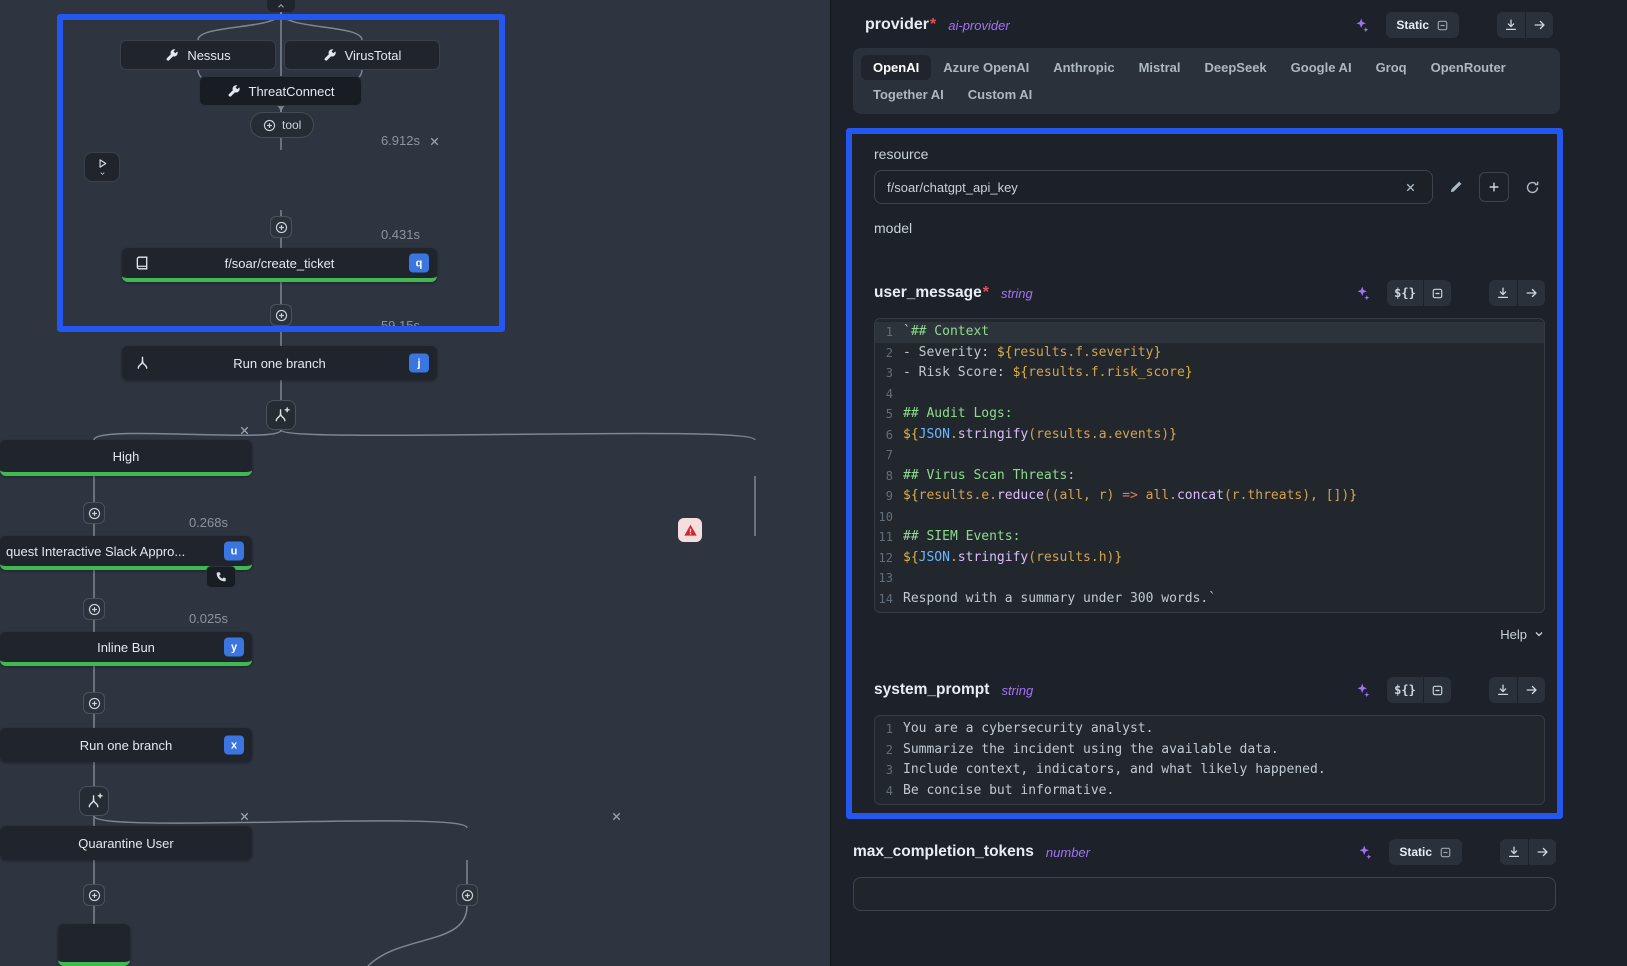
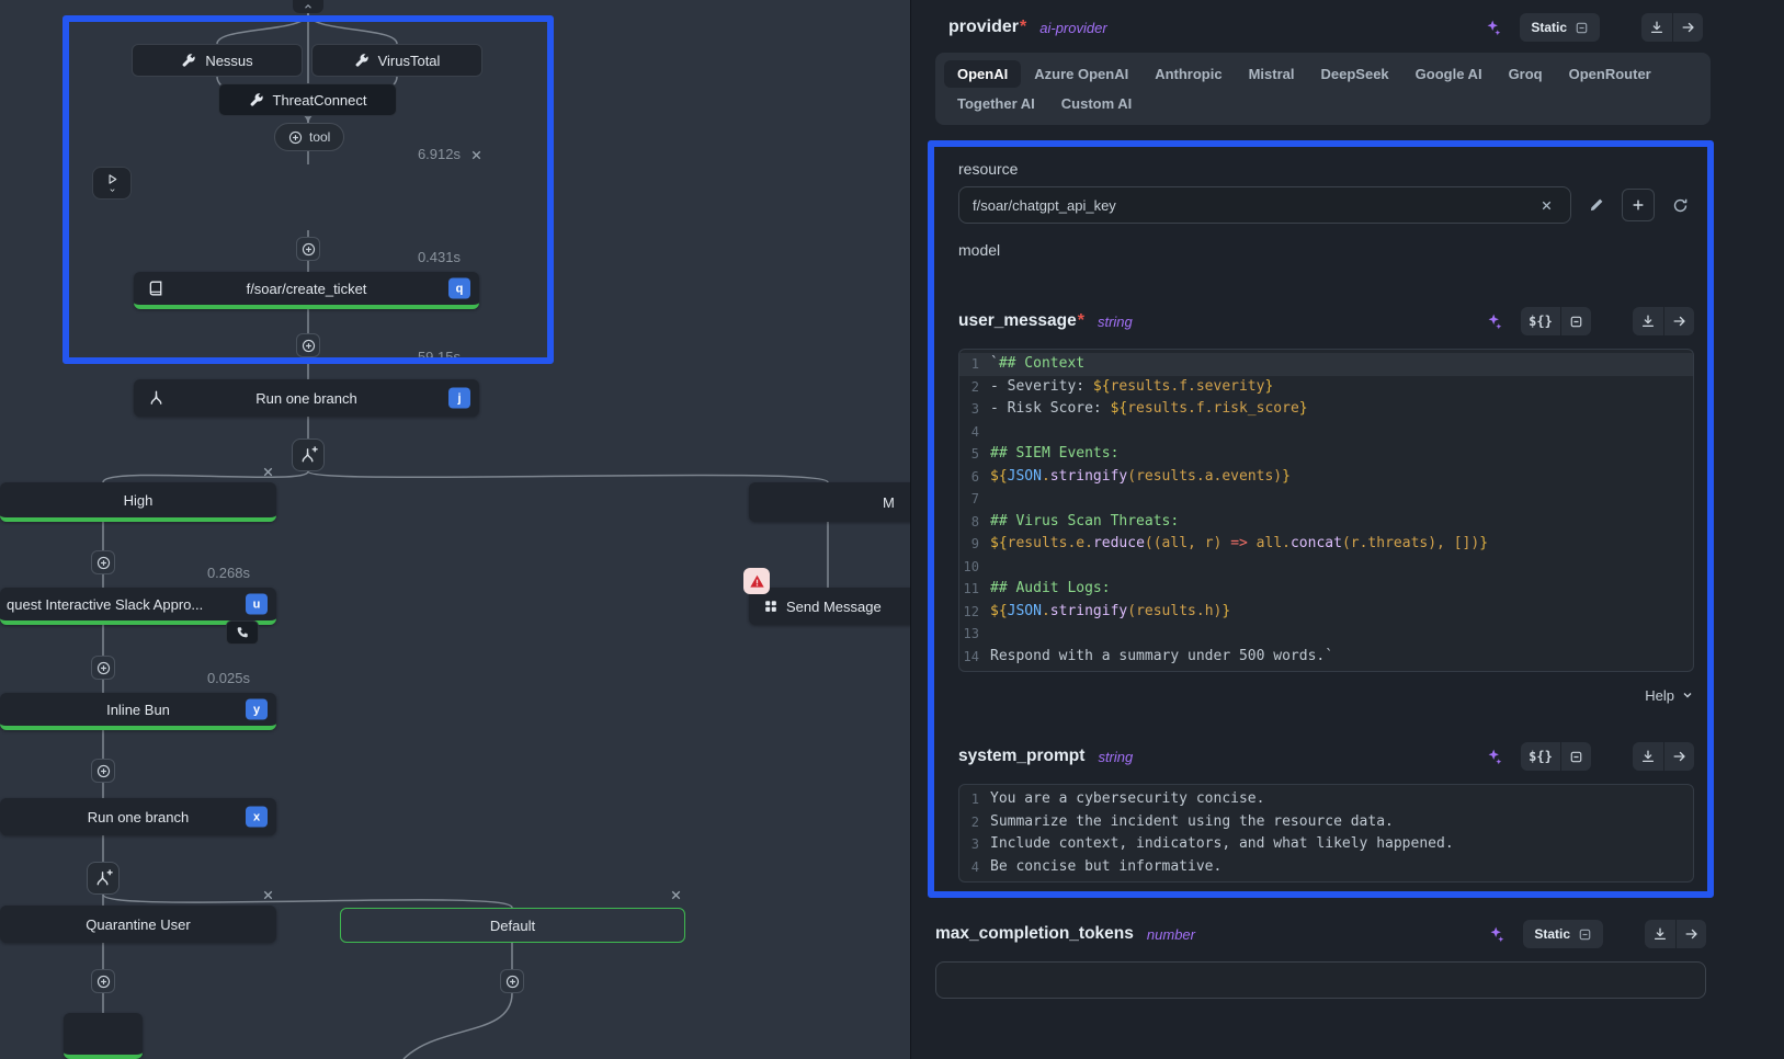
  Nessus
  VirusTotal
  ThreatConnect
  tool
  6.912s
  0.431s
  f/soar/create_ticket
  q
  59.15s
  Run one branch
  j
  High
  0.268s
  quest Interactive Slack Appro...
  u
  0.025s
  Inline Bun
  y
  Run one branch
  x
  Quarantine User
+ Default
+ M
+ Send Message
  provider
  *
  ai-provider
  Static
  OpenAI
  Azure OpenAI
  Anthropic
  Mistral
  DeepSeek
  Google AI
  Groq
  OpenRouter
  Together AI
  Custom AI
  resource
  f/soar/chatgpt_api_key
  model
  user_message
  *
  string
  ${}
  1
  `## Context
  2
  - Severity: ${results.f.severity}
  3
  - Risk Score: ${results.f.risk_score}
  4
  5
- ## Audit Logs:
+ ## SIEM Events:
  6
  ${JSON.stringify(results.a.events)}
  7
  8
  ## Virus Scan Threats:
  9
  ${results.e.reduce((all, r) => all.concat(r.threats), [])}
  10
  11
- ## SIEM Events:
+ ## Audit Logs:
  12
  ${JSON.stringify(results.h)}
  13
  14
- Respond with a summary under 300 words.`
+ Respond with a summary under 500 words.`
  Help
  system_prompt
  string
  ${}
  1
- You are a cybersecurity analyst.
+ You are a cybersecurity concise.
  2
- Summarize the incident using the available data.
+ Summarize the incident using the resource data.
  3
  Include context, indicators, and what likely happened.
  4
  Be concise but informative.
  max_completion_tokens
  number
  Static
